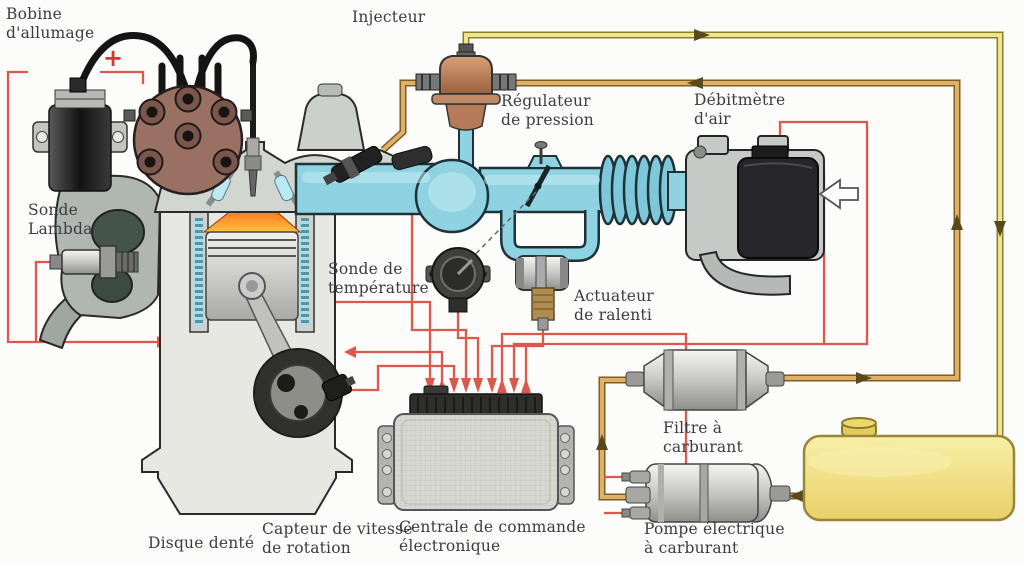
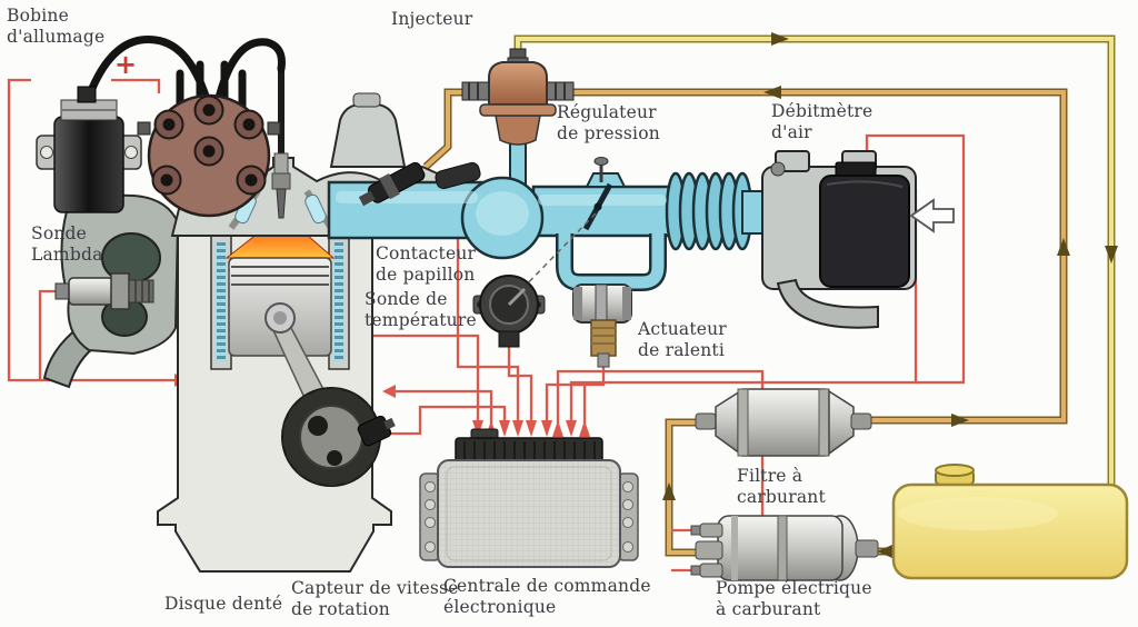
  Bobine
  d'allumage
  Injecteur
  Régulateur
  de pression
  Débitmètre
  d'air
  Sonde
  Lambda
+ Contacteur
+ de papillon
  Sonde de
  température
  Actuateur
  de ralenti
  Filtre à
  carburant
  Disque denté
  Capteur de vitesse
  de rotation
  Centrale de commande
  électronique
  Pompe électrique
  à carburant
  +
